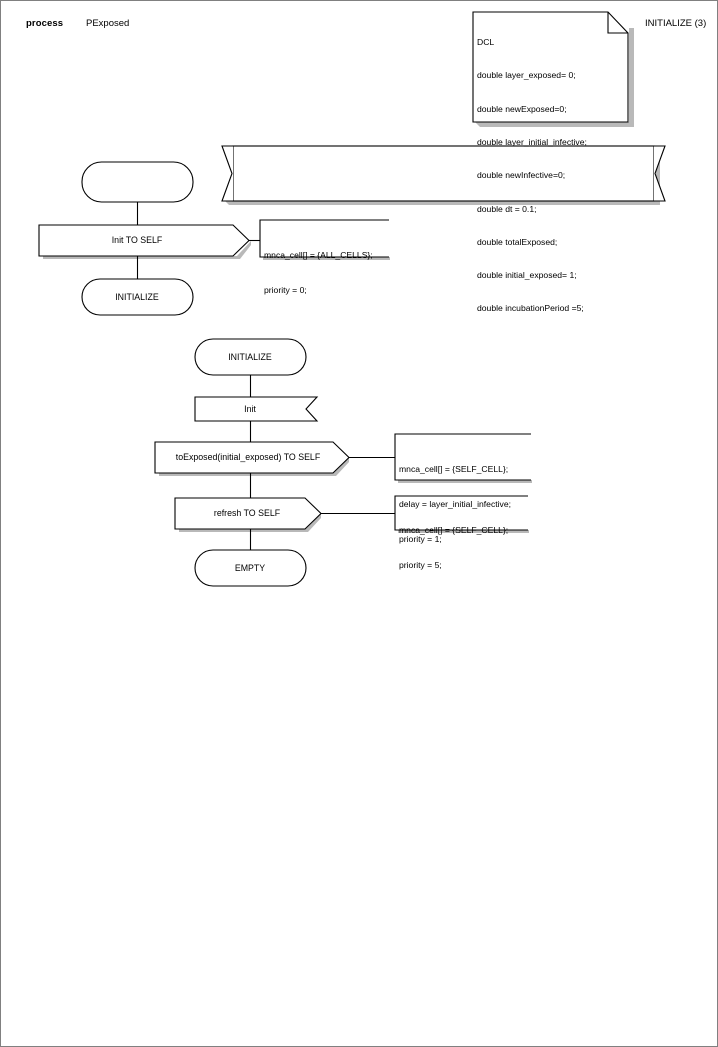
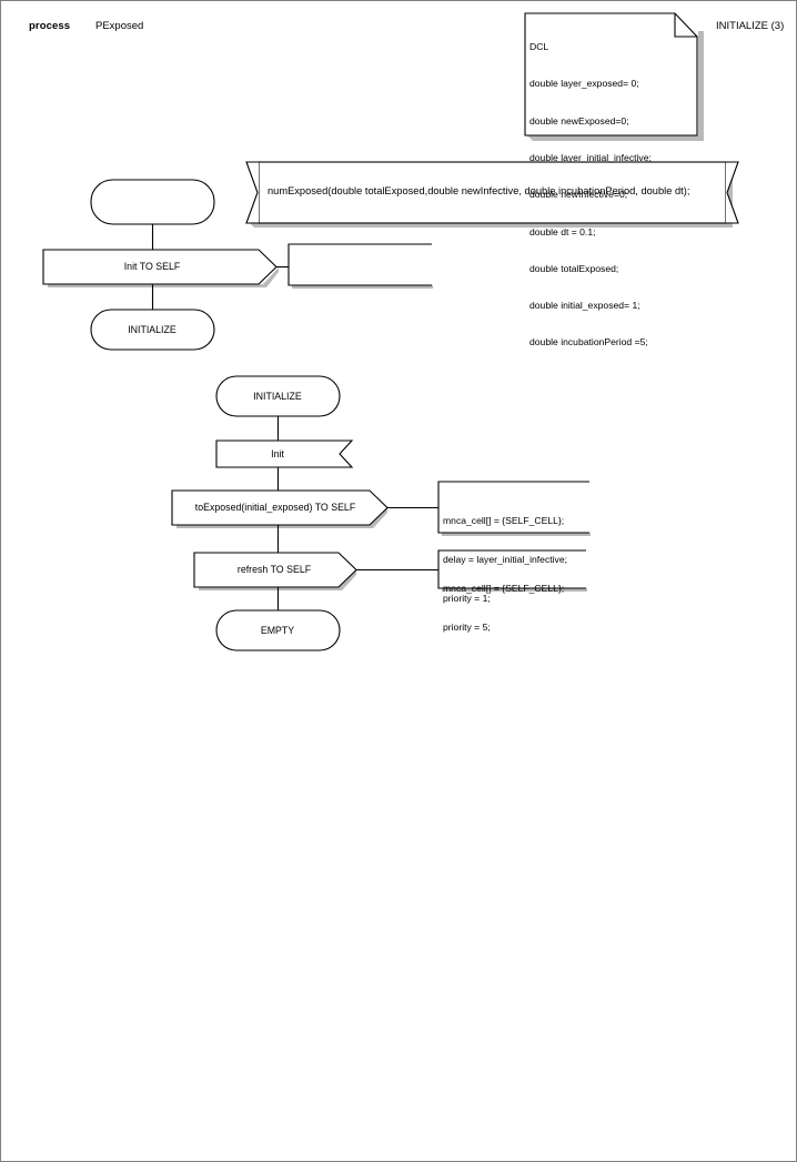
  process
  PExposed
  INITIALIZE (3)
  DCL
  double layer_exposed= 0;
  double newExposed=0;
  double layer_initial_infective;
  double newInfective=0;
  double dt = 0.1;
  double totalExposed;
  double initial_exposed= 1;
  double incubationPeriod =5;
+ numExposed(double totalExposed,double newInfective, double incubationPeriod, double dt);
  Init TO SELF
- mnca_cell[] = {ALL_CELLS};
- priority = 0;
  INITIALIZE
  INITIALIZE
  Init
  toExposed(initial_exposed) TO SELF
  mnca_cell[] = {SELF_CELL};
  delay = layer_initial_infective;
  priority = 1;
  refresh TO SELF
  mnca_cell[] = {SELF_CELL};
  priority = 5;
  EMPTY
